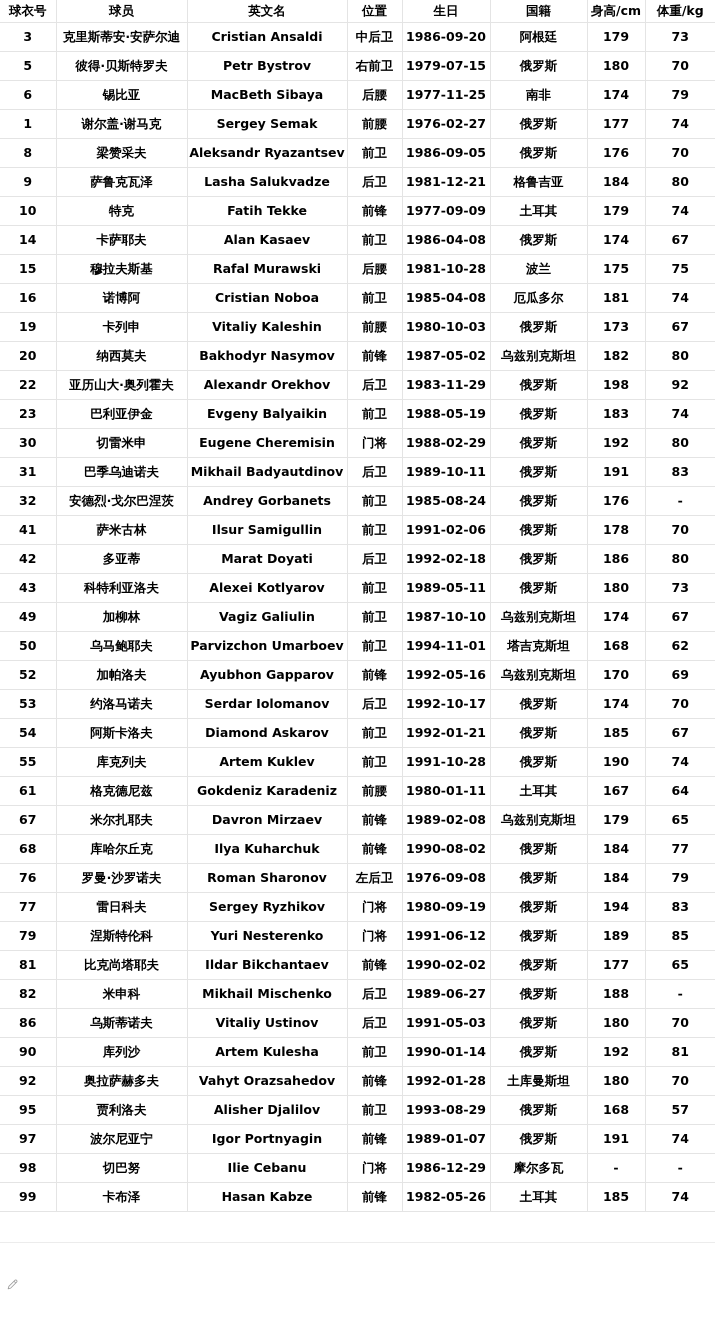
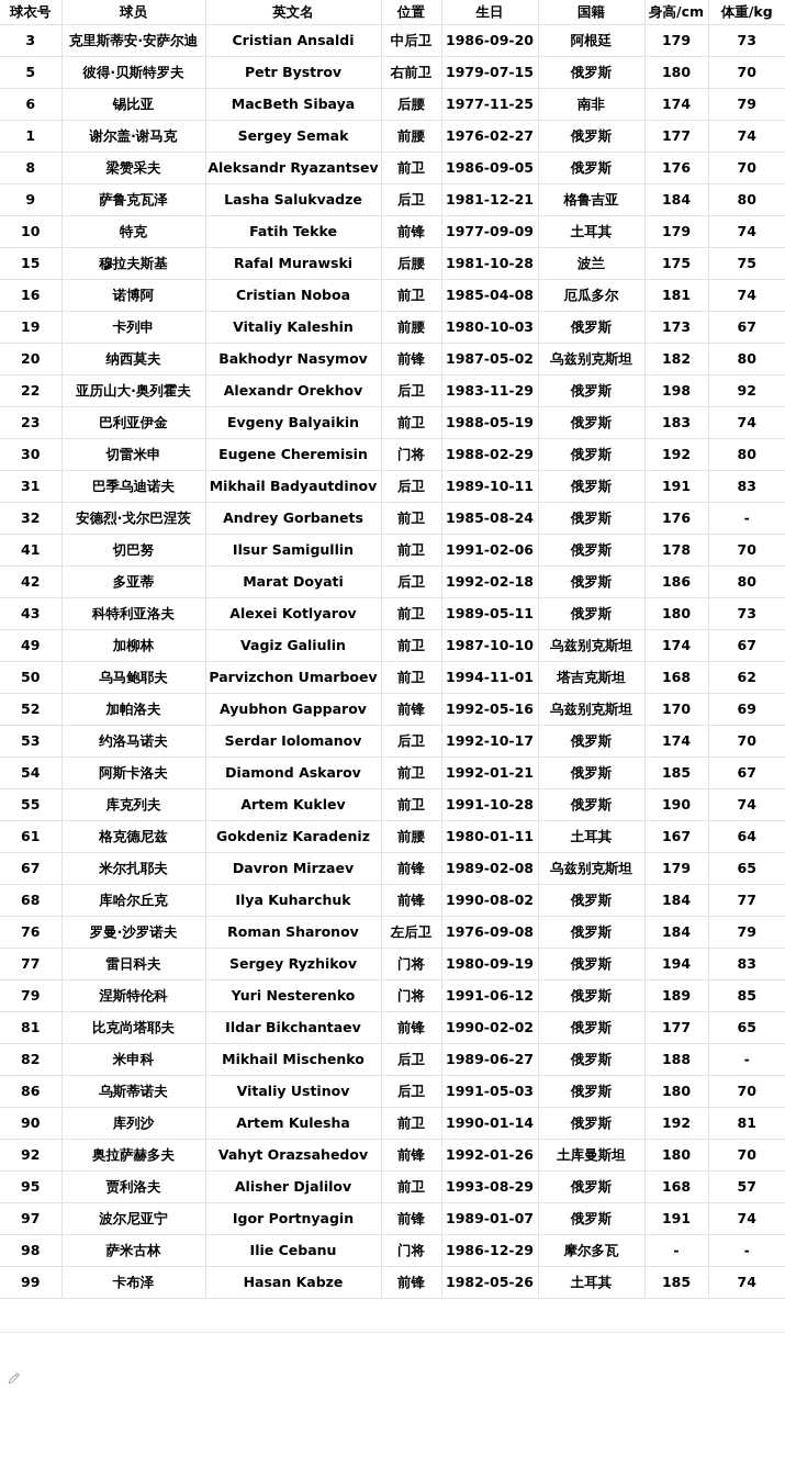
  球衣号	球员	英文名	位置	生日	国籍	身高/cm	体重/kg
  3	克里斯蒂安·安萨尔迪	Cristian Ansaldi	中后卫	1986-09-20	阿根廷	179	73
  5	彼得·贝斯特罗夫	Petr Bystrov	右前卫	1979-07-15	俄罗斯	180	70
  6	锡比亚	MacBeth Sibaya	后腰	1977-11-25	南非	174	79
  1	谢尔盖·谢马克	Sergey Semak	前腰	1976-02-27	俄罗斯	177	74
  8	梁赞采夫	Aleksandr Ryazantsev	前卫	1986-09-05	俄罗斯	176	70
  9	萨鲁克瓦泽	Lasha Salukvadze	后卫	1981-12-21	格鲁吉亚	184	80
  10	特克	Fatih Tekke	前锋	1977-09-09	土耳其	179	74
- 14	卡萨耶夫	Alan Kasaev	前卫	1986-04-08	俄罗斯	174	67
  15	穆拉夫斯基	Rafal Murawski	后腰	1981-10-28	波兰	175	75
  16	诺博阿	Cristian Noboa	前卫	1985-04-08	厄瓜多尔	181	74
  19	卡列申	Vitaliy Kaleshin	前腰	1980-10-03	俄罗斯	173	67
  20	纳西莫夫	Bakhodyr Nasymov	前锋	1987-05-02	乌兹别克斯坦	182	80
  22	亚历山大·奥列霍夫	Alexandr Orekhov	后卫	1983-11-29	俄罗斯	198	92
  23	巴利亚伊金	Evgeny Balyaikin	前卫	1988-05-19	俄罗斯	183	74
  30	切雷米申	Eugene Cheremisin	门将	1988-02-29	俄罗斯	192	80
  31	巴季乌迪诺夫	Mikhail Badyautdinov	后卫	1989-10-11	俄罗斯	191	83
  32	安德烈·戈尔巴涅茨	Andrey Gorbanets	前卫	1985-08-24	俄罗斯	176	-
- 41	萨米古林	Ilsur Samigullin	前卫	1991-02-06	俄罗斯	178	70
+ 41	切巴努	Ilsur Samigullin	前卫	1991-02-06	俄罗斯	178	70
  42	多亚蒂	Marat Doyati	后卫	1992-02-18	俄罗斯	186	80
  43	科特利亚洛夫	Alexei Kotlyarov	前卫	1989-05-11	俄罗斯	180	73
  49	加柳林	Vagiz Galiulin	前卫	1987-10-10	乌兹别克斯坦	174	67
  50	乌马鲍耶夫	Parvizchon Umarboev	前卫	1994-11-01	塔吉克斯坦	168	62
  52	加帕洛夫	Ayubhon Gapparov	前锋	1992-05-16	乌兹别克斯坦	170	69
  53	约洛马诺夫	Serdar Iolomanov	后卫	1992-10-17	俄罗斯	174	70
  54	阿斯卡洛夫	Diamond Askarov	前卫	1992-01-21	俄罗斯	185	67
  55	库克列夫	Artem Kuklev	前卫	1991-10-28	俄罗斯	190	74
  61	格克德尼兹	Gokdeniz Karadeniz	前腰	1980-01-11	土耳其	167	64
  67	米尔扎耶夫	Davron Mirzaev	前锋	1989-02-08	乌兹别克斯坦	179	65
  68	库哈尔丘克	Ilya Kuharchuk	前锋	1990-08-02	俄罗斯	184	77
  76	罗曼·沙罗诺夫	Roman Sharonov	左后卫	1976-09-08	俄罗斯	184	79
  77	雷日科夫	Sergey Ryzhikov	门将	1980-09-19	俄罗斯	194	83
  79	涅斯特伦科	Yuri Nesterenko	门将	1991-06-12	俄罗斯	189	85
  81	比克尚塔耶夫	Ildar Bikchantaev	前锋	1990-02-02	俄罗斯	177	65
  82	米申科	Mikhail Mischenko	后卫	1989-06-27	俄罗斯	188	-
  86	乌斯蒂诺夫	Vitaliy Ustinov	后卫	1991-05-03	俄罗斯	180	70
  90	库列沙	Artem Kulesha	前卫	1990-01-14	俄罗斯	192	81
- 92	奥拉萨赫多夫	Vahyt Orazsahedov	前锋	1992-01-28	土库曼斯坦	180	70
+ 92	奥拉萨赫多夫	Vahyt Orazsahedov	前锋	1992-01-26	土库曼斯坦	180	70
  95	贾利洛夫	Alisher Djalilov	前卫	1993-08-29	俄罗斯	168	57
  97	波尔尼亚宁	Igor Portnyagin	前锋	1989-01-07	俄罗斯	191	74
- 98	切巴努	Ilie Cebanu	门将	1986-12-29	摩尔多瓦	-	-
+ 98	萨米古林	Ilie Cebanu	门将	1986-12-29	摩尔多瓦	-	-
  99	卡布泽	Hasan Kabze	前锋	1982-05-26	土耳其	185	74
